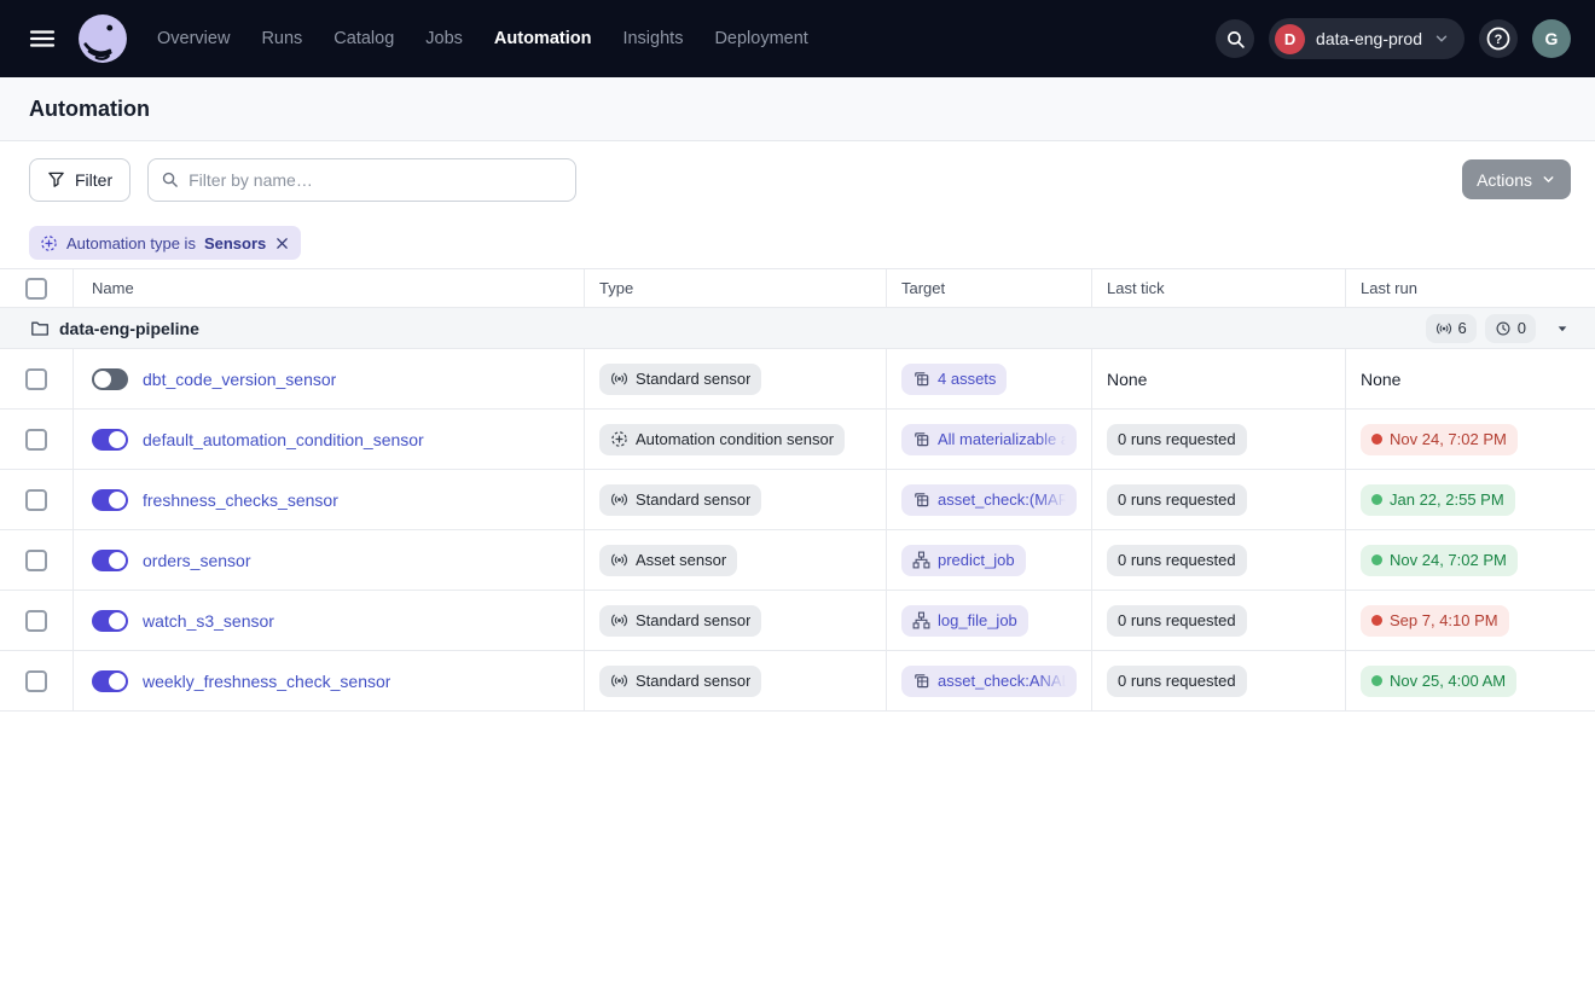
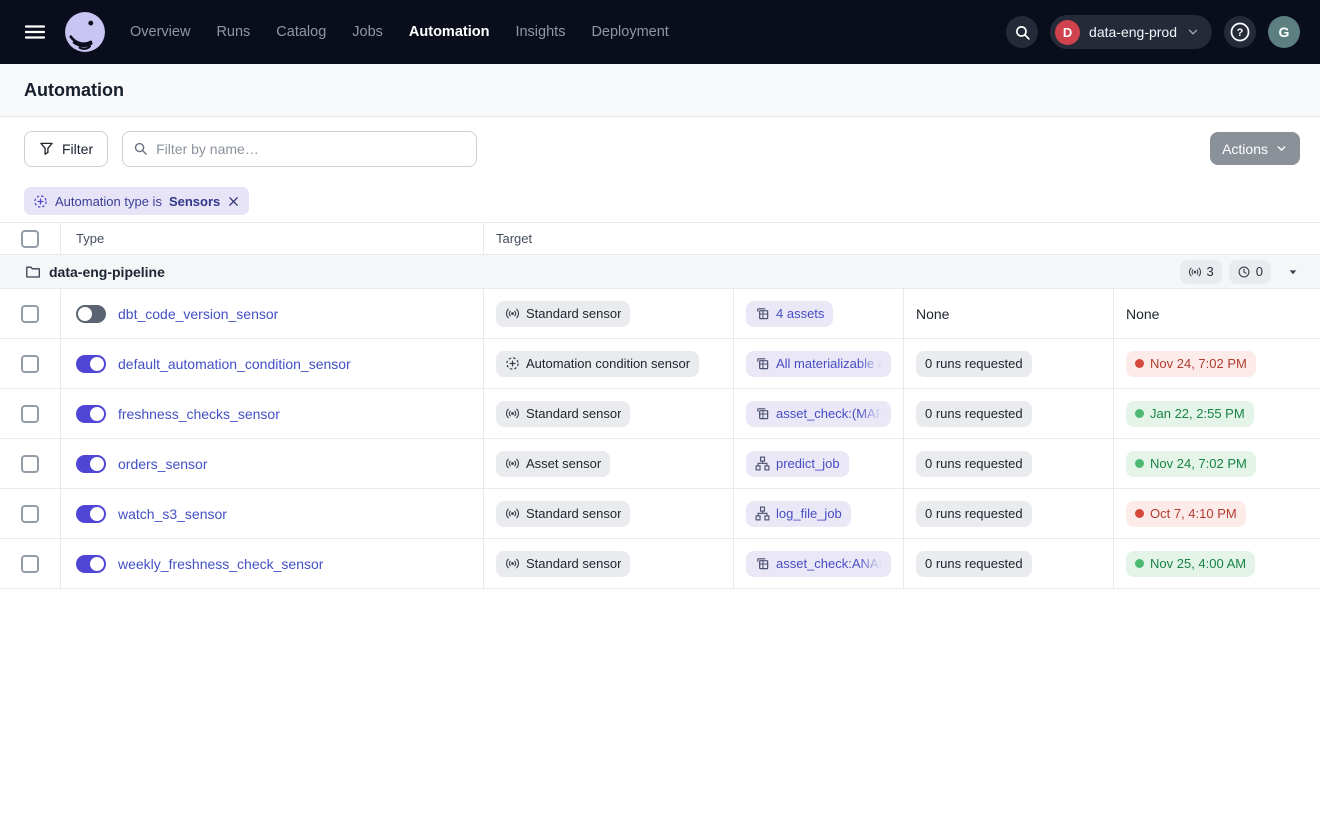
  Overview
  Runs
  Catalog
  Jobs
  Automation
  Insights
  Deployment
  D
  data-eng-prod
  ?
  G
  Automation
  Filter
  Filter by name…
  Actions
  Automation type is
  Sensors
- Name
  Type
  Target
- Last tick
- Last run
  data-eng-pipeline
- 6
+ 3
  0
  dbt_code_version_sensor
  Standard sensor
  4 assets
  None
  None
  default_automation_condition_sensor
  Automation condition sensor
  All materializable a
  0 runs requested
  Nov 24, 7:02 PM
  freshness_checks_sensor
  Standard sensor
  asset_check:(MAR
  0 runs requested
  Jan 22, 2:55 PM
  orders_sensor
  Asset sensor
  predict_job
  0 runs requested
  Nov 24, 7:02 PM
  watch_s3_sensor
  Standard sensor
  log_file_job
  0 runs requested
- Sep 7, 4:10 PM
+ Oct 7, 4:10 PM
  weekly_freshness_check_sensor
  Standard sensor
  asset_check:ANAL
  0 runs requested
  Nov 25, 4:00 AM
